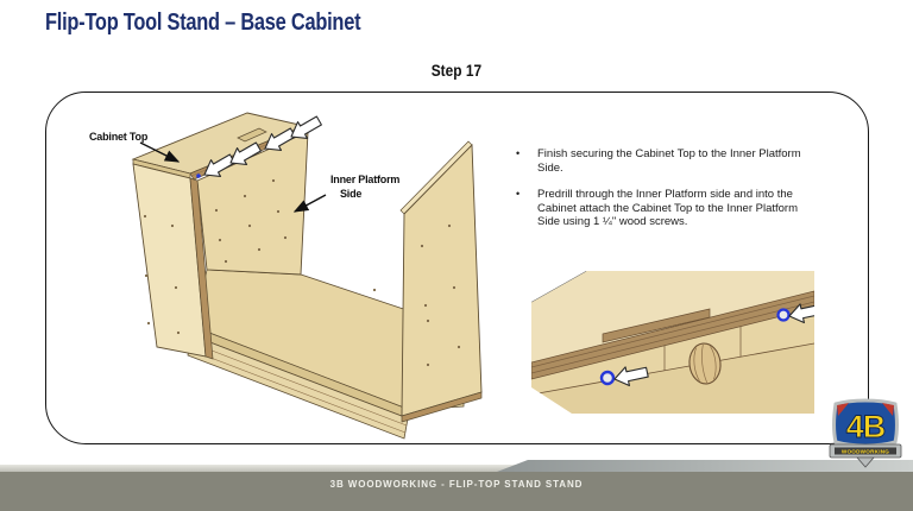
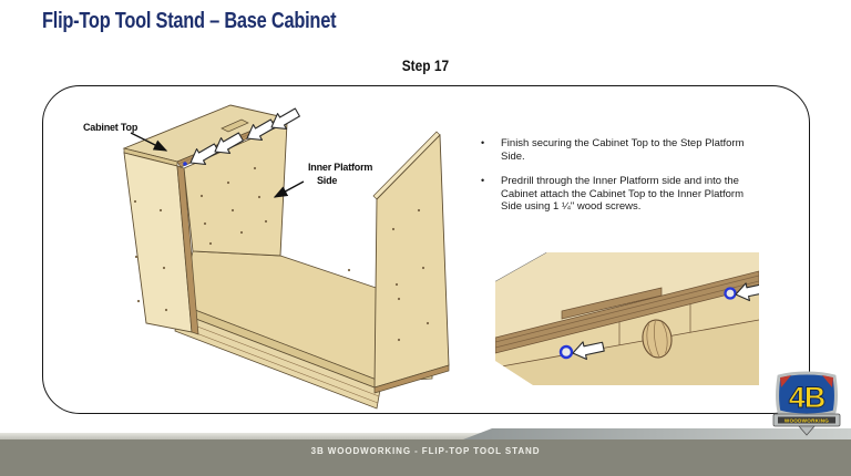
  Flip-Top Tool Stand – Base Cabinet
  Step 17
  Cabinet Top
  Inner Platform
  Side
  •
- Finish securing the Cabinet Top to the Inner Platform Side.
+ Finish securing the Cabinet Top to the Step Platform Side.
  •
  Predrill through the Inner Platform side and into the Cabinet attach the Cabinet Top to the Inner Platform Side using 1 ¼" wood screws.
  4B
- 3B WOODWORKING - FLIP-TOP STAND STAND
+ 3B WOODWORKING - FLIP-TOP TOOL STAND
